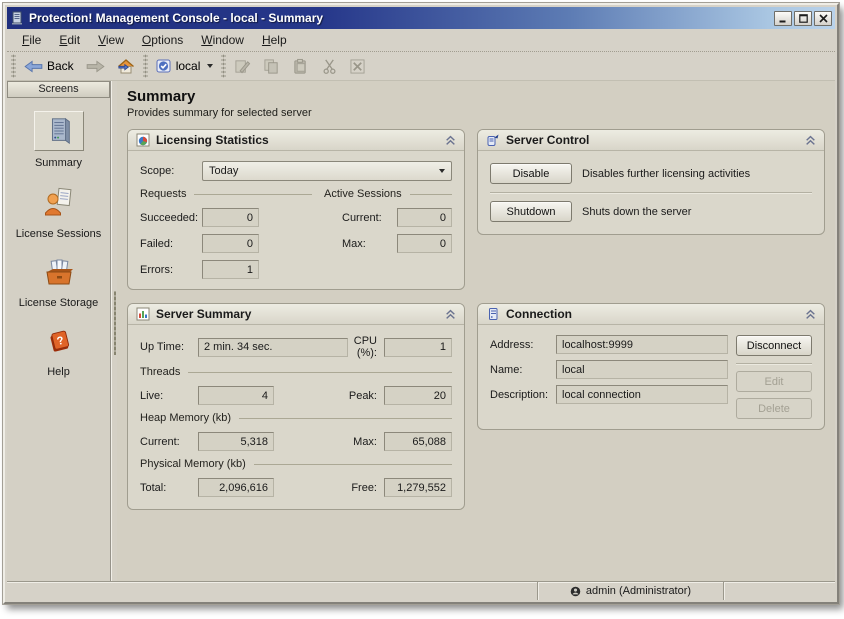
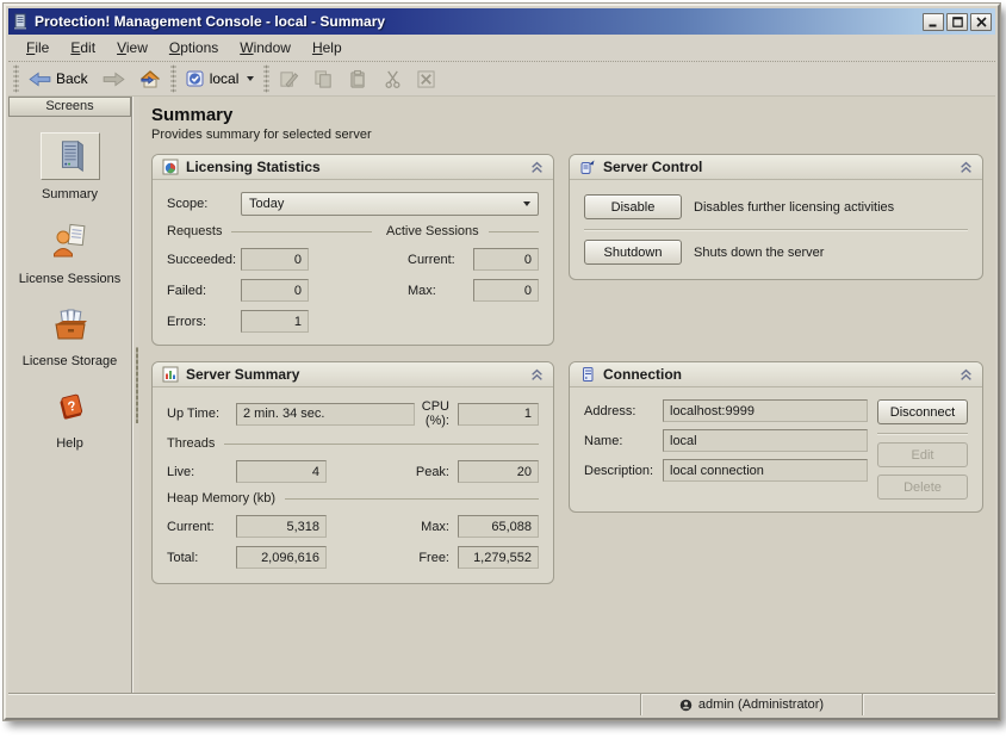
  Protection! Management Console - local - Summary
  File
  Edit
  View
  Options
  Window
  Help
  Back
  local
  Screens
  Summary
  License Sessions
  License Storage
  Help
  Summary
  Provides summary for selected server
  Licensing Statistics
  Scope:
  Today
  Requests
  Active Sessions
  Succeeded:
  0
  Current:
  0
  Failed:
  0
  Max:
  0
  Errors:
  1
  Server Control
  Disable
  Disables further licensing activities
  Shutdown
  Shuts down the server
  Server Summary
  Up Time:
  2 min. 34 sec.
  CPU (%):
  1
  Threads
  Live:
  4
  Peak:
  20
  Heap Memory (kb)
  Current:
  5,318
  Max:
  65,088
- Physical Memory (kb)
  Total:
  2,096,616
  Free:
  1,279,552
  Connection
  Address:
  localhost:9999
  Name:
  local
  Description:
  local connection
  Disconnect
  Edit
  Delete
  admin (Administrator)
